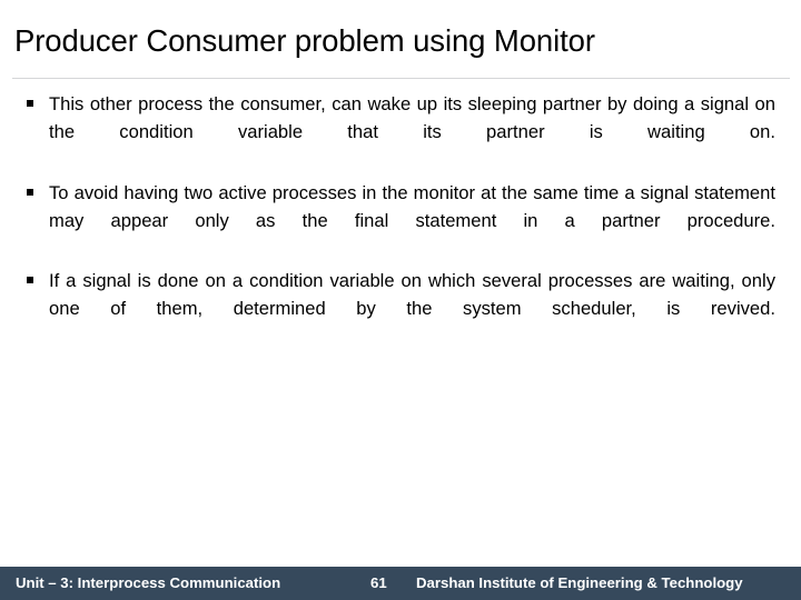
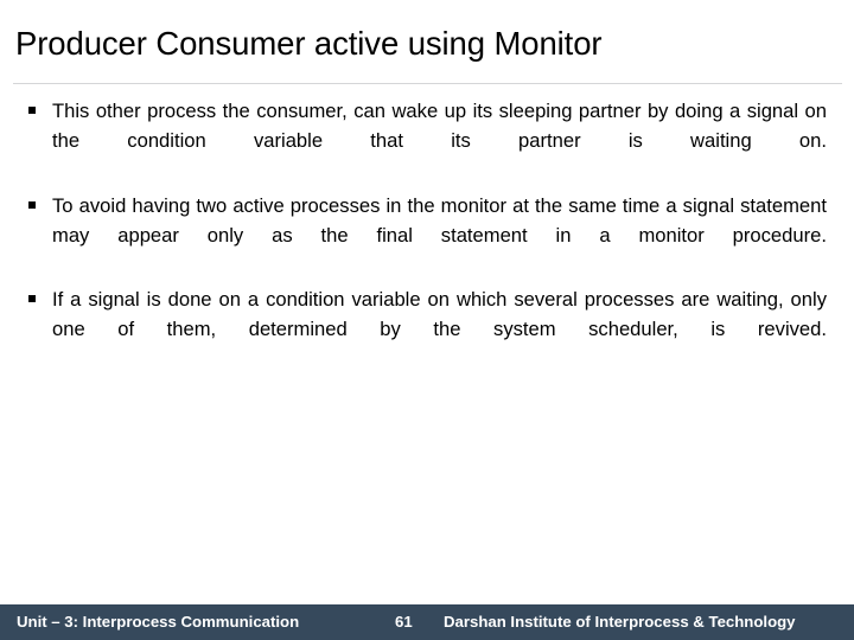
- Producer Consumer problem using Monitor
+ Producer Consumer active using Monitor
  This other process the consumer, can wake up its sleeping partner by doing a signal on the condition variable that its partner is waiting on.
- To avoid having two active processes in the monitor at the same time a signal statement may appear only as the final statement in a partner procedure.
+ To avoid having two active processes in the monitor at the same time a signal statement may appear only as the final statement in a monitor procedure.
  If a signal is done on a condition variable on which several processes are waiting, only one of them, determined by the system scheduler, is revived.
  Unit – 3: Interprocess Communication
  61
- Darshan Institute of Engineering & Technology
+ Darshan Institute of Interprocess & Technology
